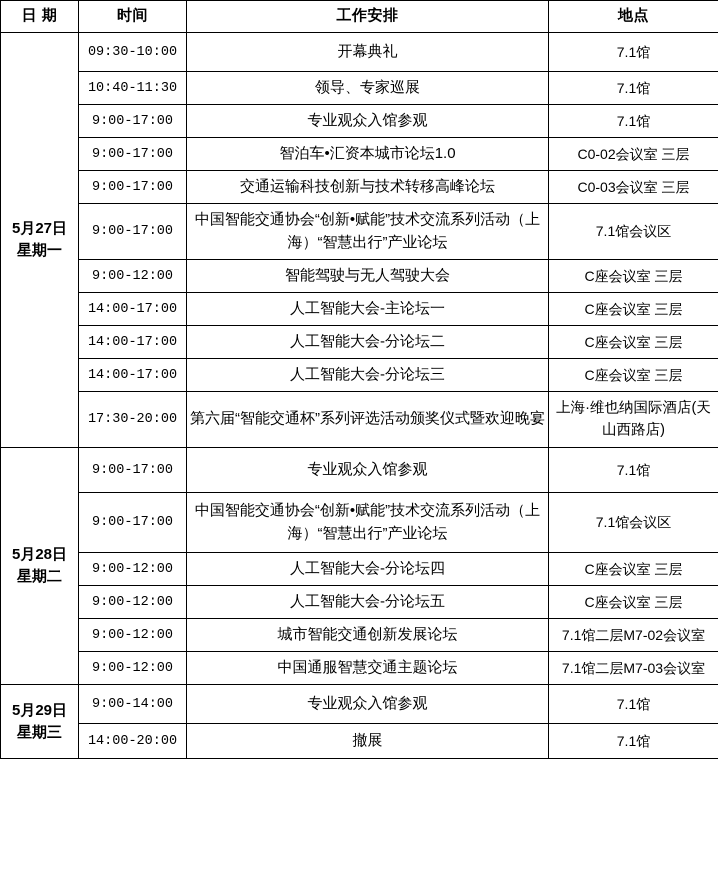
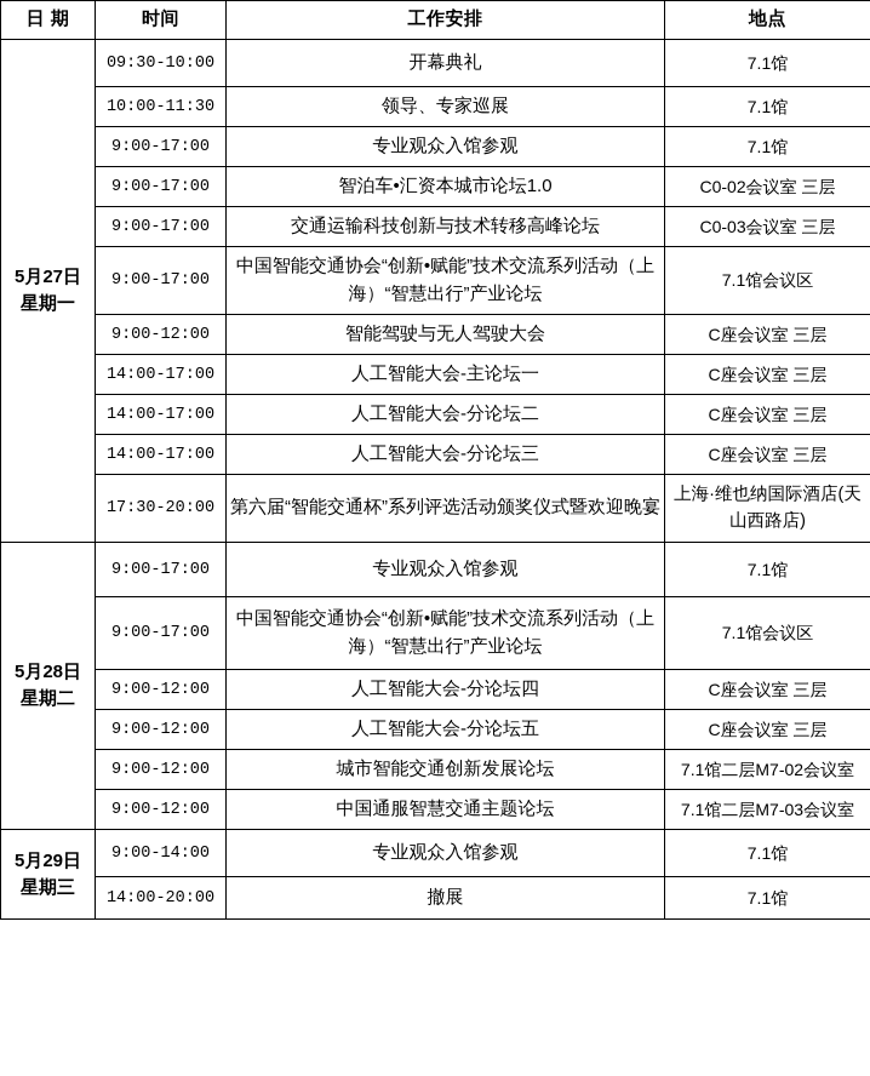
  日 期	时间	工作安排	地点
  5月27日星期一	09:30-10:00	开幕典礼	7.1馆
- 10:40-11:30	领导、专家巡展	7.1馆
+ 10:00-11:30	领导、专家巡展	7.1馆
  9:00-17:00	专业观众入馆参观	7.1馆
  9:00-17:00	智泊车•汇资本城市论坛1.0	C0-02会议室 三层
  9:00-17:00	交通运输科技创新与技术转移高峰论坛	C0-03会议室 三层
  9:00-17:00	中国智能交通协会“创新•赋能”技术交流系列活动（上海）“智慧出行”产业论坛	7.1馆会议区
  9:00-12:00	智能驾驶与无人驾驶大会	C座会议室 三层
  14:00-17:00	人工智能大会-主论坛一	C座会议室 三层
  14:00-17:00	人工智能大会-分论坛二	C座会议室 三层
  14:00-17:00	人工智能大会-分论坛三	C座会议室 三层
  17:30-20:00	第六届“智能交通杯”系列评选活动颁奖仪式暨欢迎晚宴	上海·维也纳国际酒店(天山西路店)
  5月28日星期二	9:00-17:00	专业观众入馆参观	7.1馆
  9:00-17:00	中国智能交通协会“创新•赋能”技术交流系列活动（上海）“智慧出行”产业论坛	7.1馆会议区
  9:00-12:00	人工智能大会-分论坛四	C座会议室 三层
  9:00-12:00	人工智能大会-分论坛五	C座会议室 三层
  9:00-12:00	城市智能交通创新发展论坛	7.1馆二层M7-02会议室
  9:00-12:00	中国通服智慧交通主题论坛	7.1馆二层M7-03会议室
  5月29日星期三	9:00-14:00	专业观众入馆参观	7.1馆
  14:00-20:00	撤展	7.1馆
